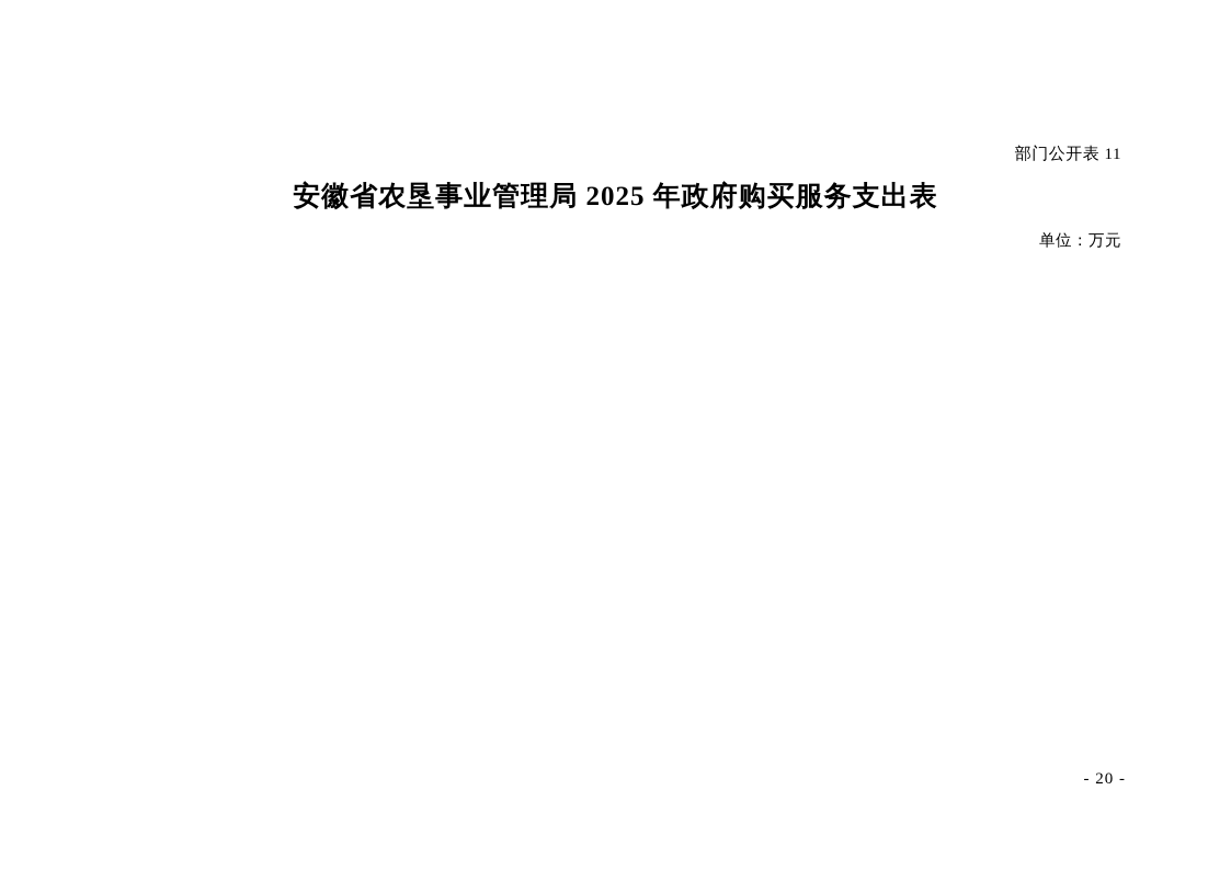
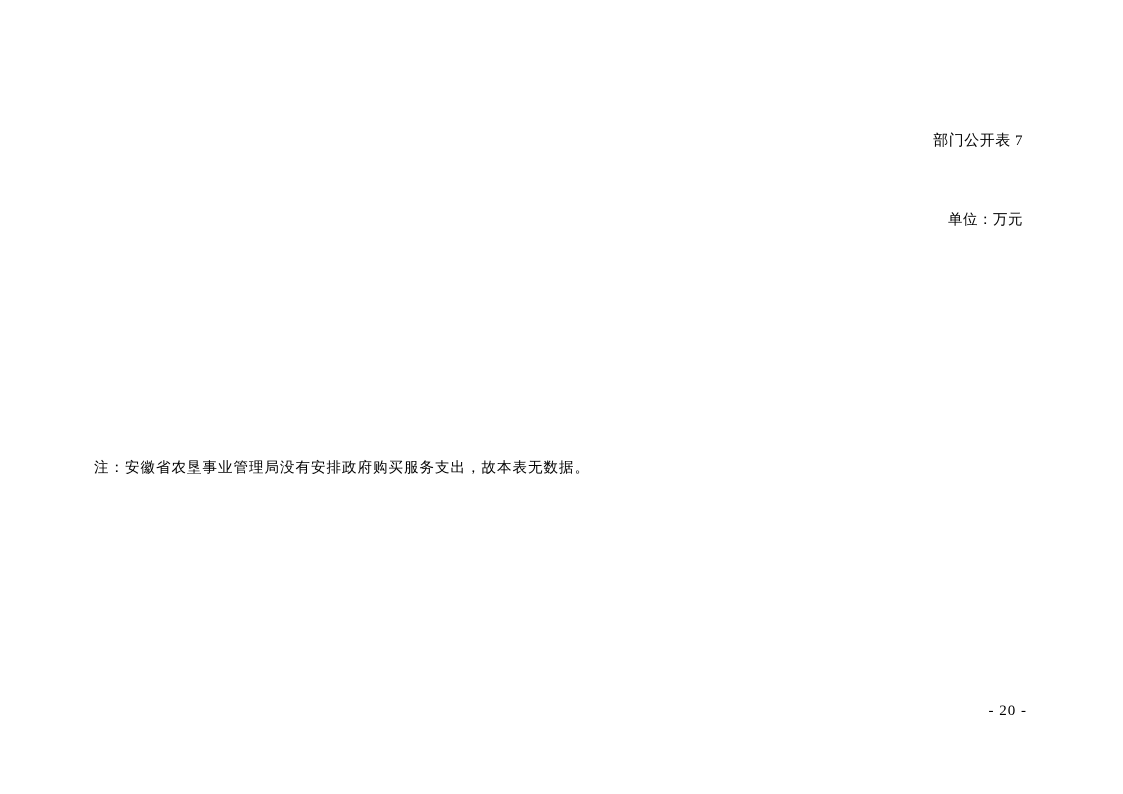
- 部门公开表 11
+ 部门公开表 7
- 安徽省农垦事业管理局 2025 年政府购买服务支出表
  单位：万元
+ 注：安徽省农垦事业管理局没有安排政府购买服务支出，故本表无数据。
  - 20 -
